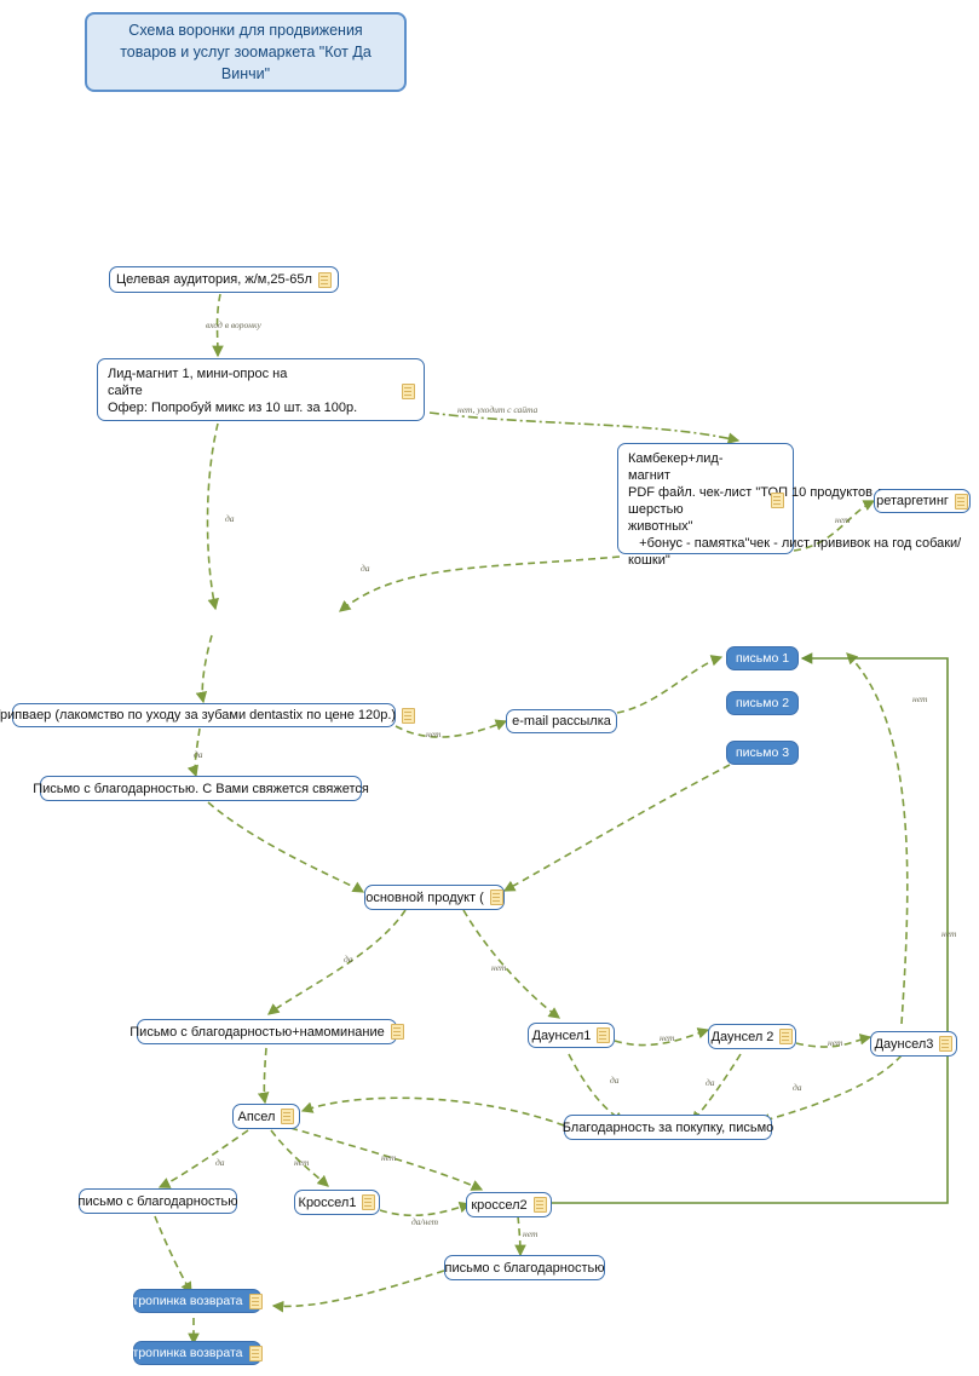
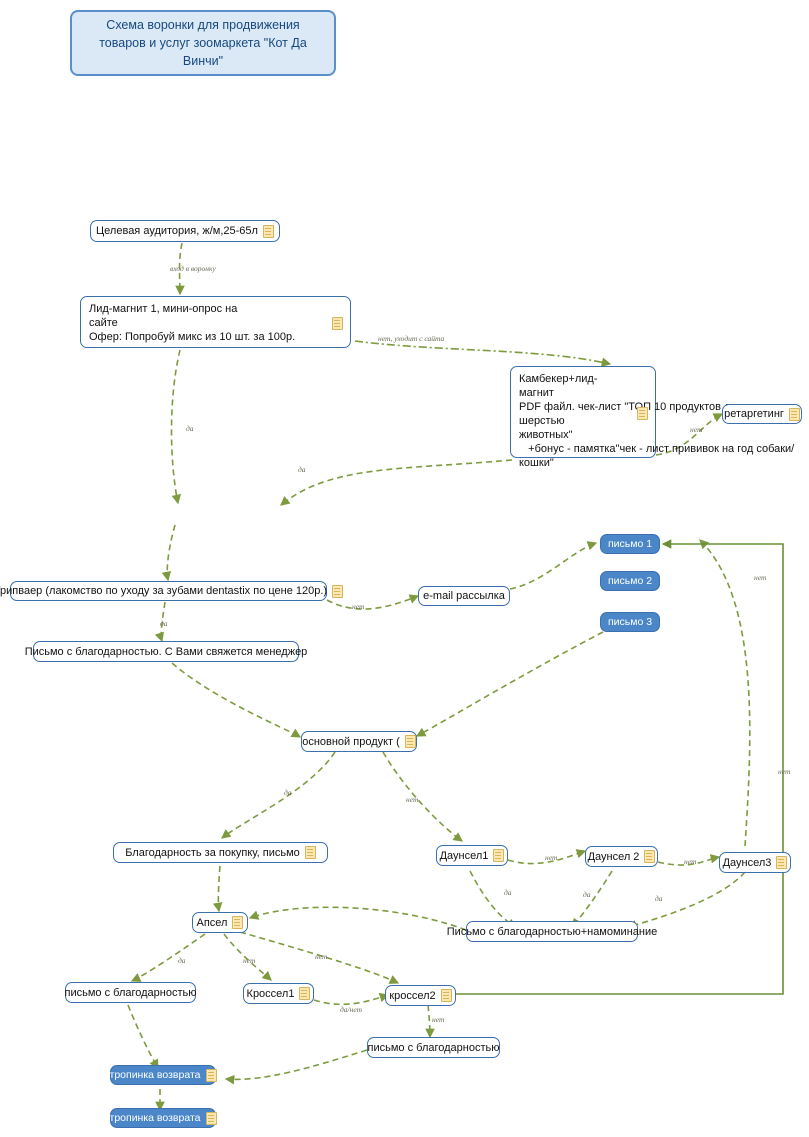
  Схема воронки для продвижения товаров и услуг зоомаркета "Кот Да Винчи"
  Целевая аудитория, ж/м,25-65л
  Лид-магнит 1, мини-опрос на
  сайте
  Офер: Попробуй микс из 10 шт. за 100р.
  Камбекер+лид-
  магнит
  PDF файл. чек-лист "Т 10 продуктов
  шерстью
  животных"
  +бонус - памятка"чек - лист прививок на год собаки/
  кошки"
  ретаргетинг
  рипваер (лакомство по уходу за зубами dentastix по цене 120р.)
- Письмо с благодарностью. С Вами свяжется свяжется
+ Письмо с благодарностью. С Вами свяжется менеджер
  e-mail рассылка
  письмо 1
  письмо 2
  письмо 3
  основной продукт (
- Письмо с благодарностью+намоминание
+ Благодарность за покупку, письмо
  Даунсел1
  Даунсел 2
  Даунсел3
  Апсел
- Благодарность за покупку, письмо
+ Письмо с благодарностью+намоминание
  письмо с благодарностью
  Кроссел1
  кроссел2
  письмо с благодарностью
  тропинка возврата
  тропинка возврата
  вход в воронку
  нет, уходит с сайта
  да
  да
  нет
  да
  нет
  да
  нет
  нет
  нет
  да
  да
  да
  да
  нет
  нет
  да/нет
  нет
  нет
  нет
